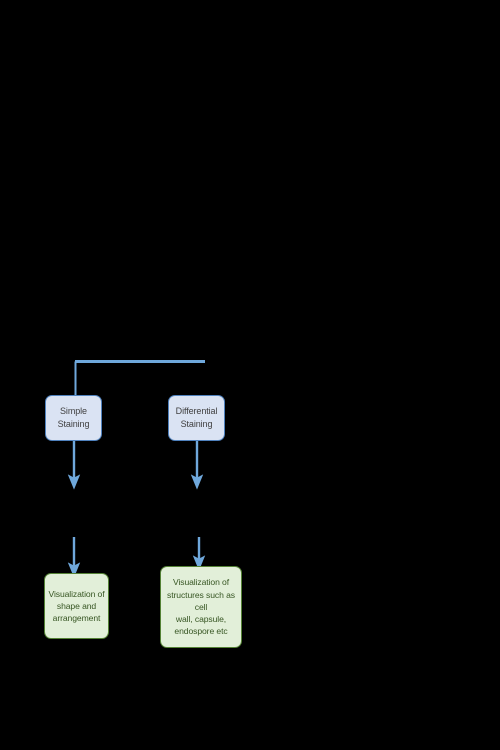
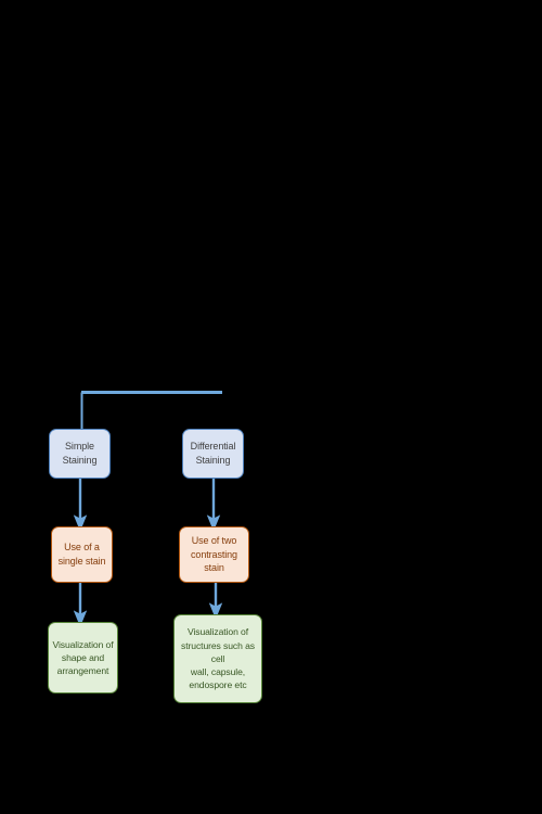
  Simple
  Staining
  Differential
  Staining
+ Use of a
+ single stain
+ Use of two
+ contrasting stain
  Visualization of
  shape and
  arrangement
  Visualization of
  structures such as cell
  wall, capsule,
  endospore etc
